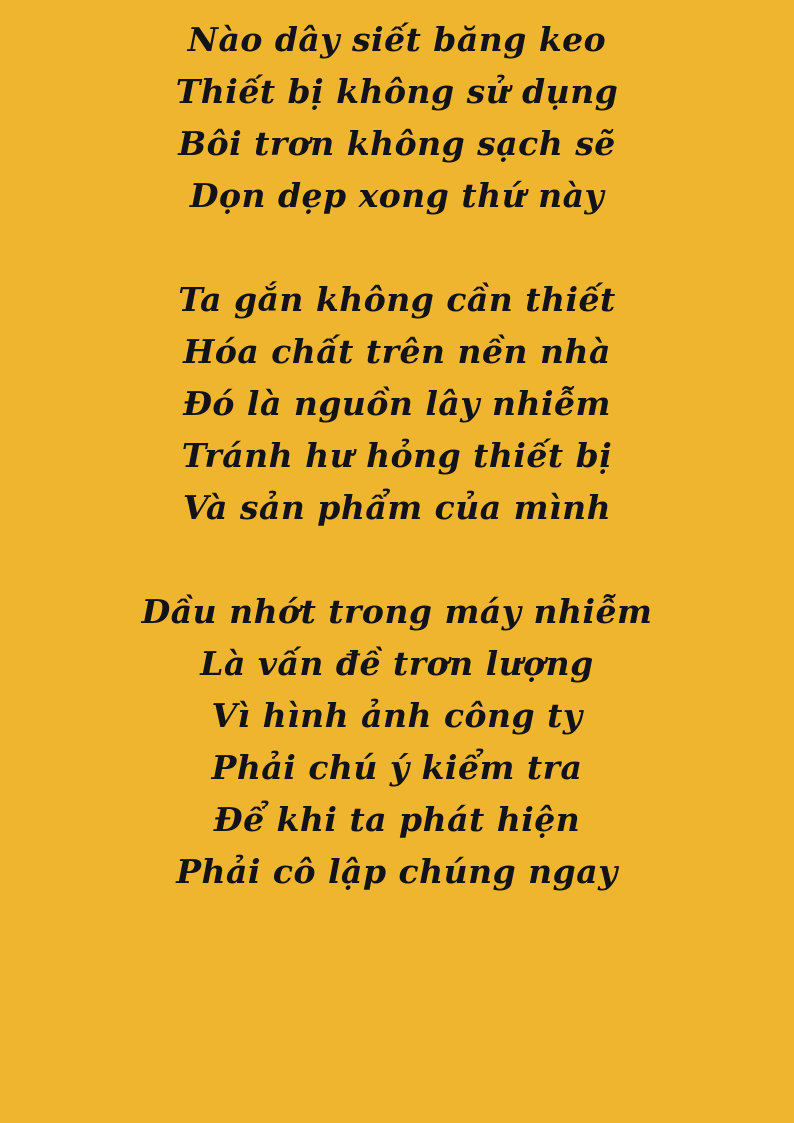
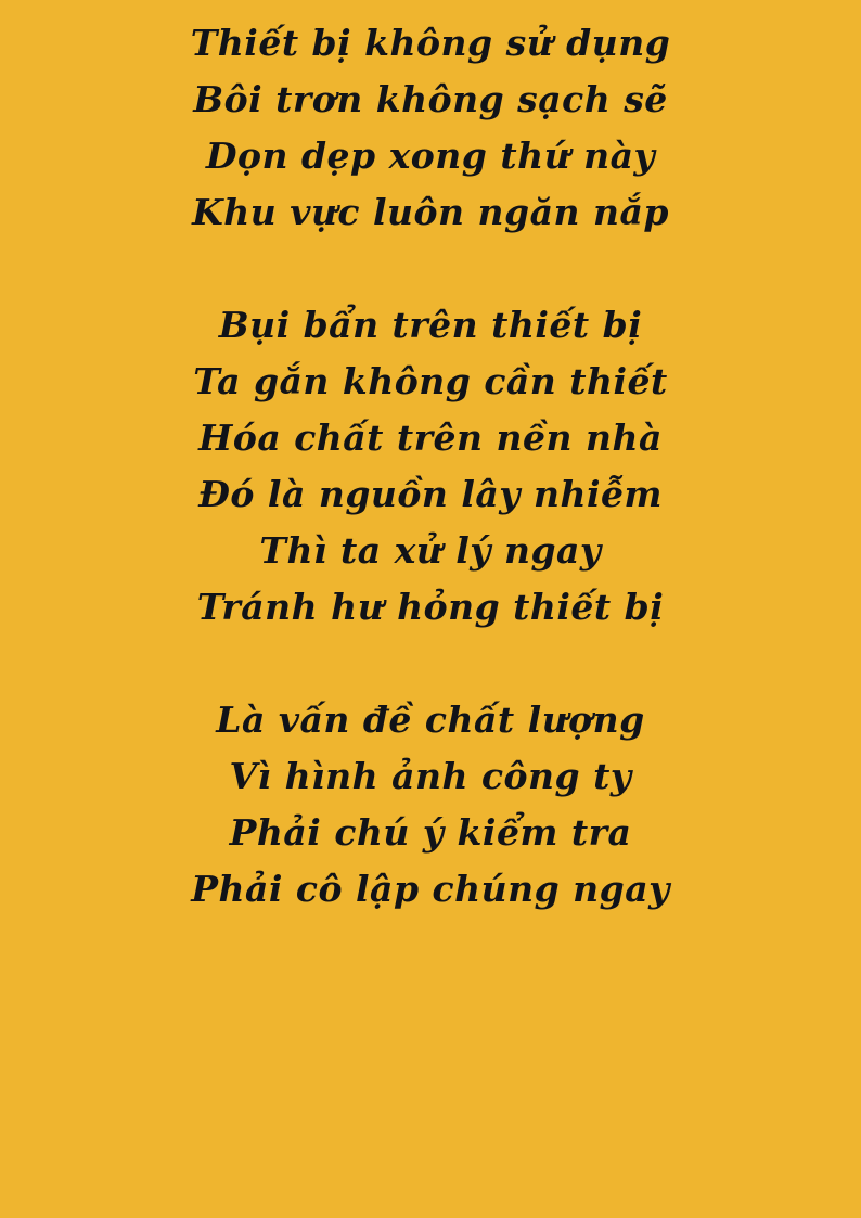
- Nào dây siết băng keo
  Thiết bị không sử dụng
  Bôi trơn không sạch sẽ
  Dọn dẹp xong thứ này
+ Khu vực luôn ngăn nắp
+ Bụi bẩn trên thiết bị
  Ta gắn không cần thiết
  Hóa chất trên nền nhà
  Đó là nguồn lây nhiễm
+ Thì ta xử lý ngay
  Tránh hư hỏng thiết bị
- Và sản phẩm của mình
- Dầu nhớt trong máy nhiễm
- Là vấn đề trơn lượng
+ Là vấn đề chất lượng
  Vì hình ảnh công ty
  Phải chú ý kiểm tra
- Để khi ta phát hiện
  Phải cô lập chúng ngay
